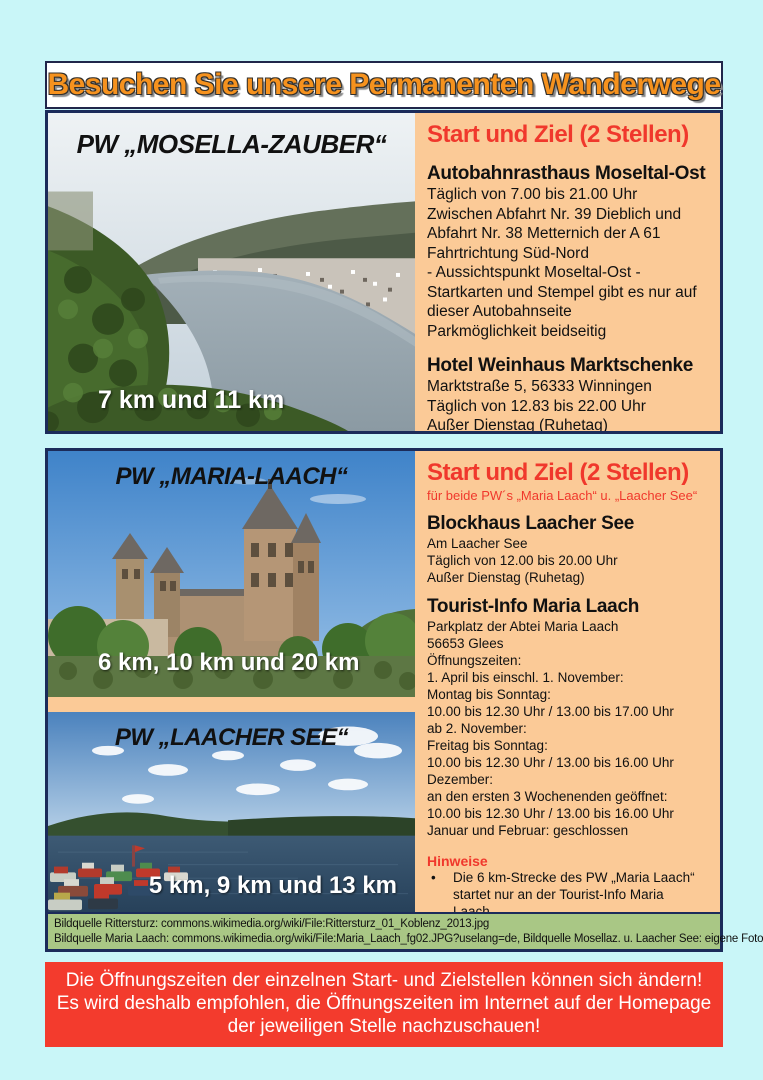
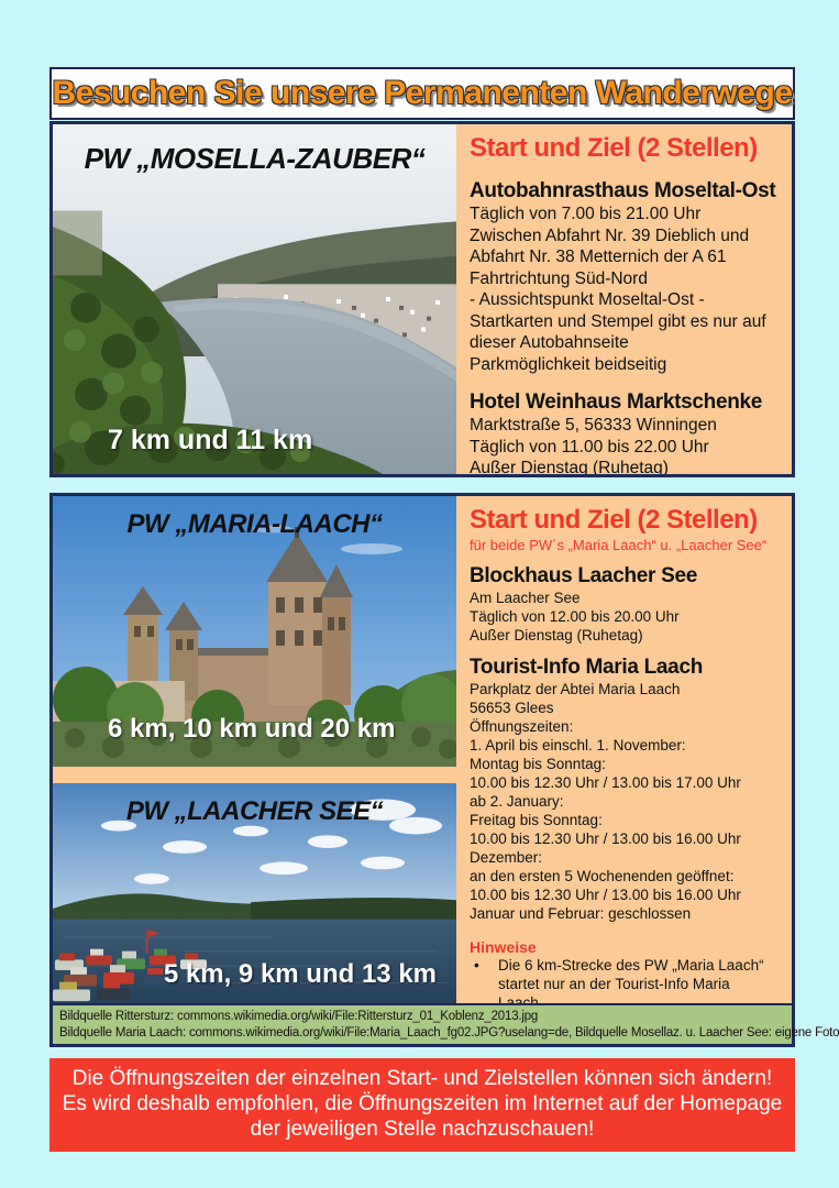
  Besuchen Sie unsere Permanenten Wanderwege
  PW „MOSELLA-ZAUBER“
  7 km und 11 km
  Start und Ziel (2 Stellen)
  Autobahnrasthaus Moseltal-Ost
  Täglich von 7.00 bis 21.00 Uhr
  Zwischen Abfahrt Nr. 39 Dieblich und
  Abfahrt Nr. 38 Metternich der A 61
  Fahrtrichtung Süd-Nord
  - Aussichtspunkt Moseltal-Ost -
  Startkarten und Stempel gibt es nur auf
  dieser Autobahnseite
  Parkmöglichkeit beidseitig
  Hotel Weinhaus Marktschenke
  Marktstraße 5, 56333 Winningen
- Täglich von 12.83 bis 22.00 Uhr
+ Täglich von 11.00 bis 22.00 Uhr
  Außer Dienstag (Ruhetag)
  PW „MARIA-LAACH“
  6 km, 10 km und 20 km
  PW „LAACHER SEE“
  5 km, 9 km und 13 km
  Start und Ziel (2 Stellen)
  für beide PW´s „Maria Laach“ u. „Laacher See“
  Blockhaus Laacher See
  Am Laacher See
  Täglich von 12.00 bis 20.00 Uhr
  Außer Dienstag (Ruhetag)
  Tourist-Info Maria Laach
  Parkplatz der Abtei Maria Laach
  56653 Glees
  Öffnungszeiten:
  1. April bis einschl. 1. November:
  Montag bis Sonntag:
  10.00 bis 12.30 Uhr / 13.00 bis 17.00 Uhr
- ab 2. November:
+ ab 2. January:
  Freitag bis Sonntag:
  10.00 bis 12.30 Uhr / 13.00 bis 16.00 Uhr
  Dezember:
- an den ersten 3 Wochenenden geöffnet:
+ an den ersten 5 Wochenenden geöffnet:
  10.00 bis 12.30 Uhr / 13.00 bis 16.00 Uhr
  Januar und Februar: geschlossen
  Hinweise
  •
  Die 6 km-Strecke des PW „Maria Laach“ startet nur an der Tourist-Info Maria
  Bildquelle Rittersturz: commons.wikimedia.org/wiki/File:Rittersturz_01_Koblenz_2013.jpg
  Bildquelle Maria Laach: commons.wikimedia.org/wiki/File:Maria_Laach_fg02.JPG?uselang=de, Bildquelle Mosellaz. u. Laacher See: eigene Foto
  Die Öffnungszeiten der einzelnen Start- und Zielstellen können sich ändern!
  Es wird deshalb empfohlen, die Öffnungszeiten im Internet auf der Homepage
  der jeweiligen Stelle nachzuschauen!
